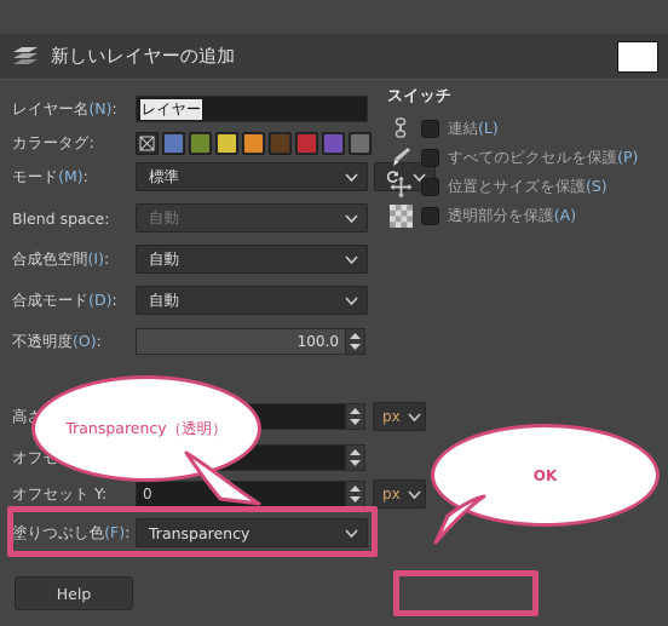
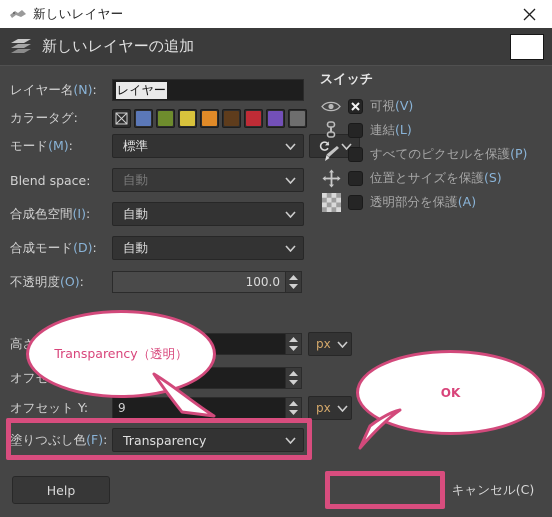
+ 新しいレイヤー
  新しいレイヤーの追加
  レイヤー名(N):
  レイヤー
  カラータグ:
  モード(M):
  標準
  Blend space:
  自動
  合成色空間(I):
  自動
  合成モード(D):
  自動
  不透明度(O):
  100.0
  px
  オフセット Y:
- 0
+ 9
  px
  塗りつぶし色(F):
  Transparency
  スイッチ
+ 可視(V)
  連結(L)
  すべてのピクセルを保護(P)
  位置とサイズを保護(S)
  透明部分を保護(A)
  Help
+ キャンセル(C)
  Transparency（透明）
  OK
